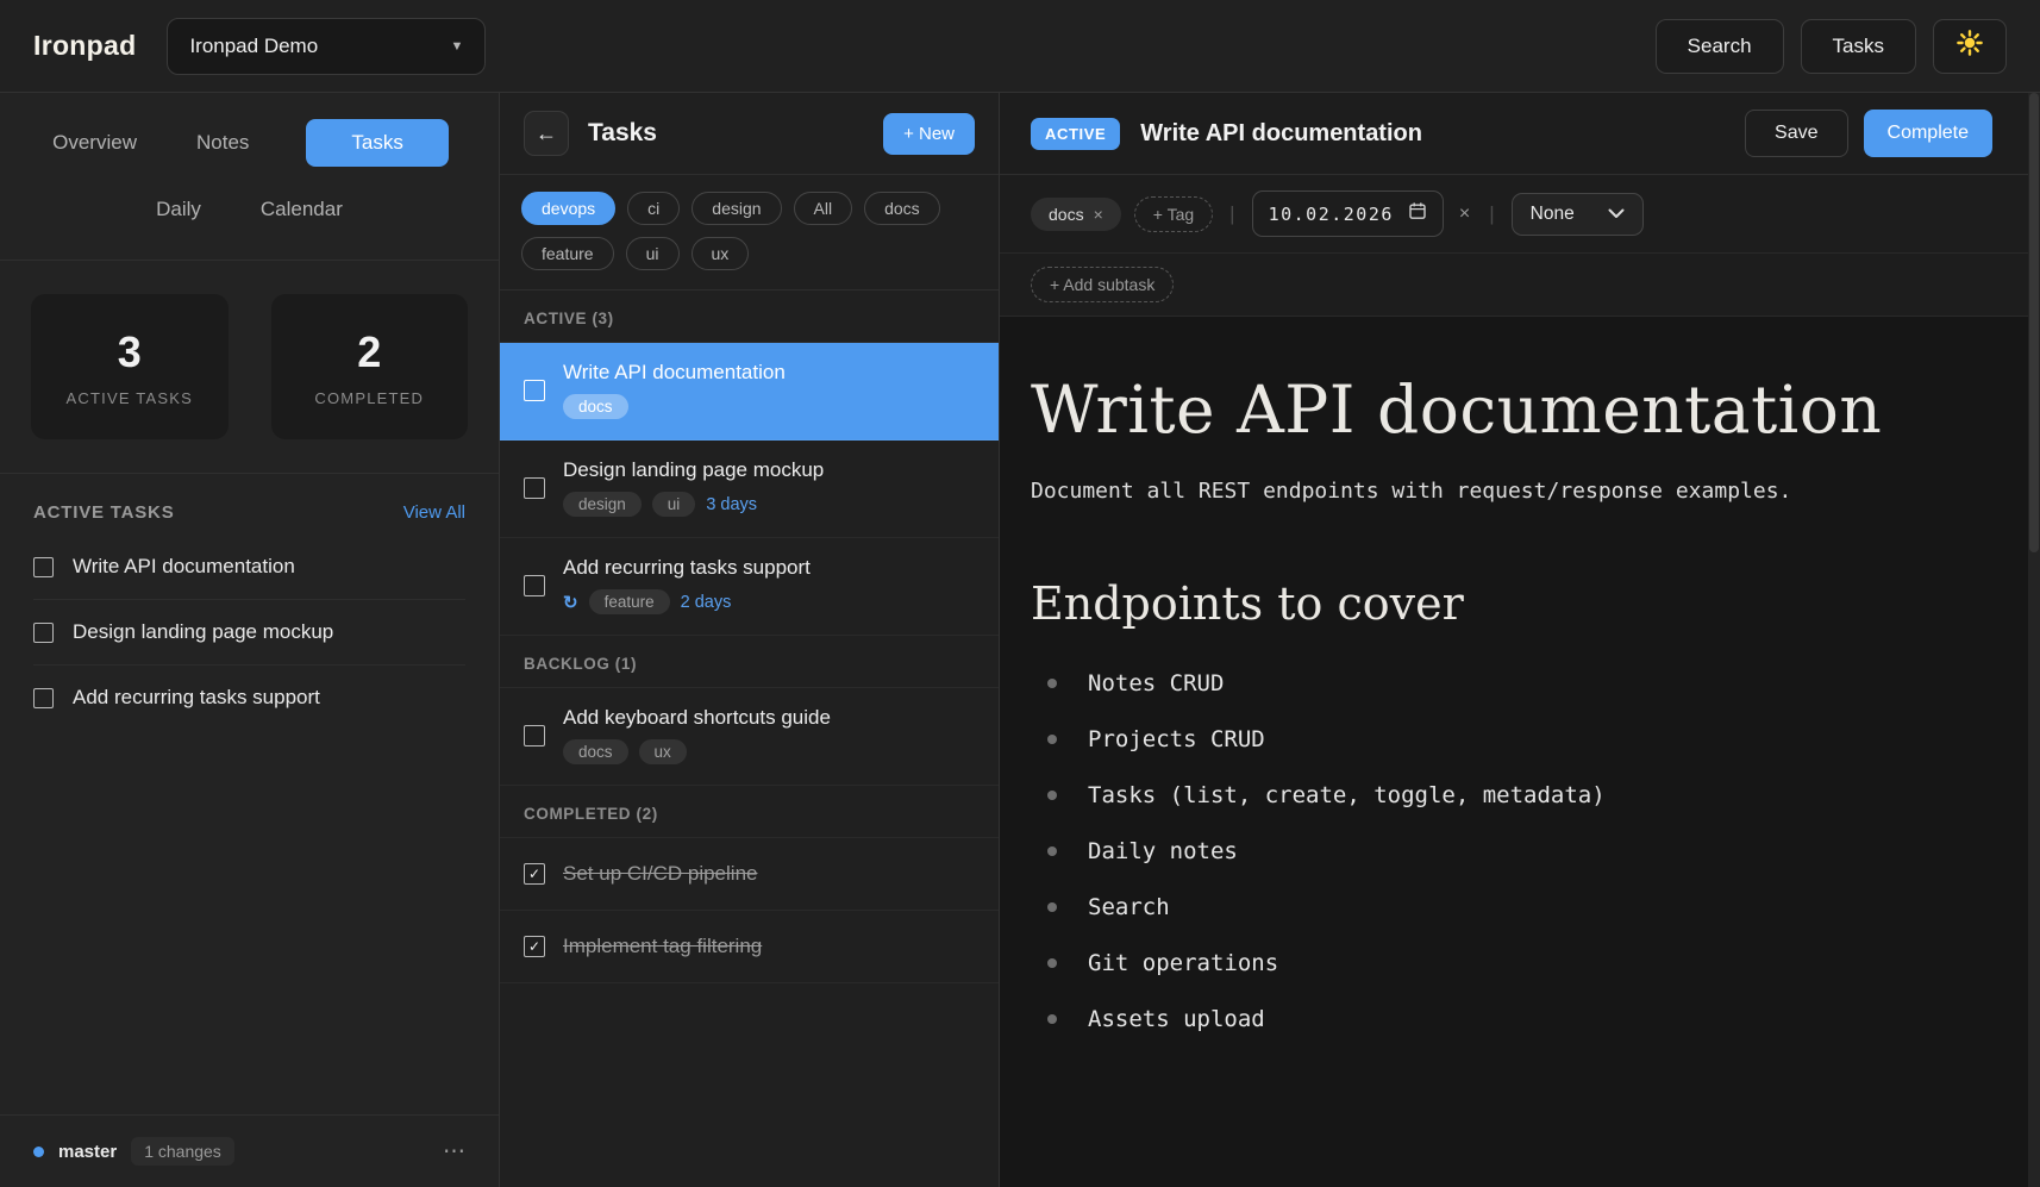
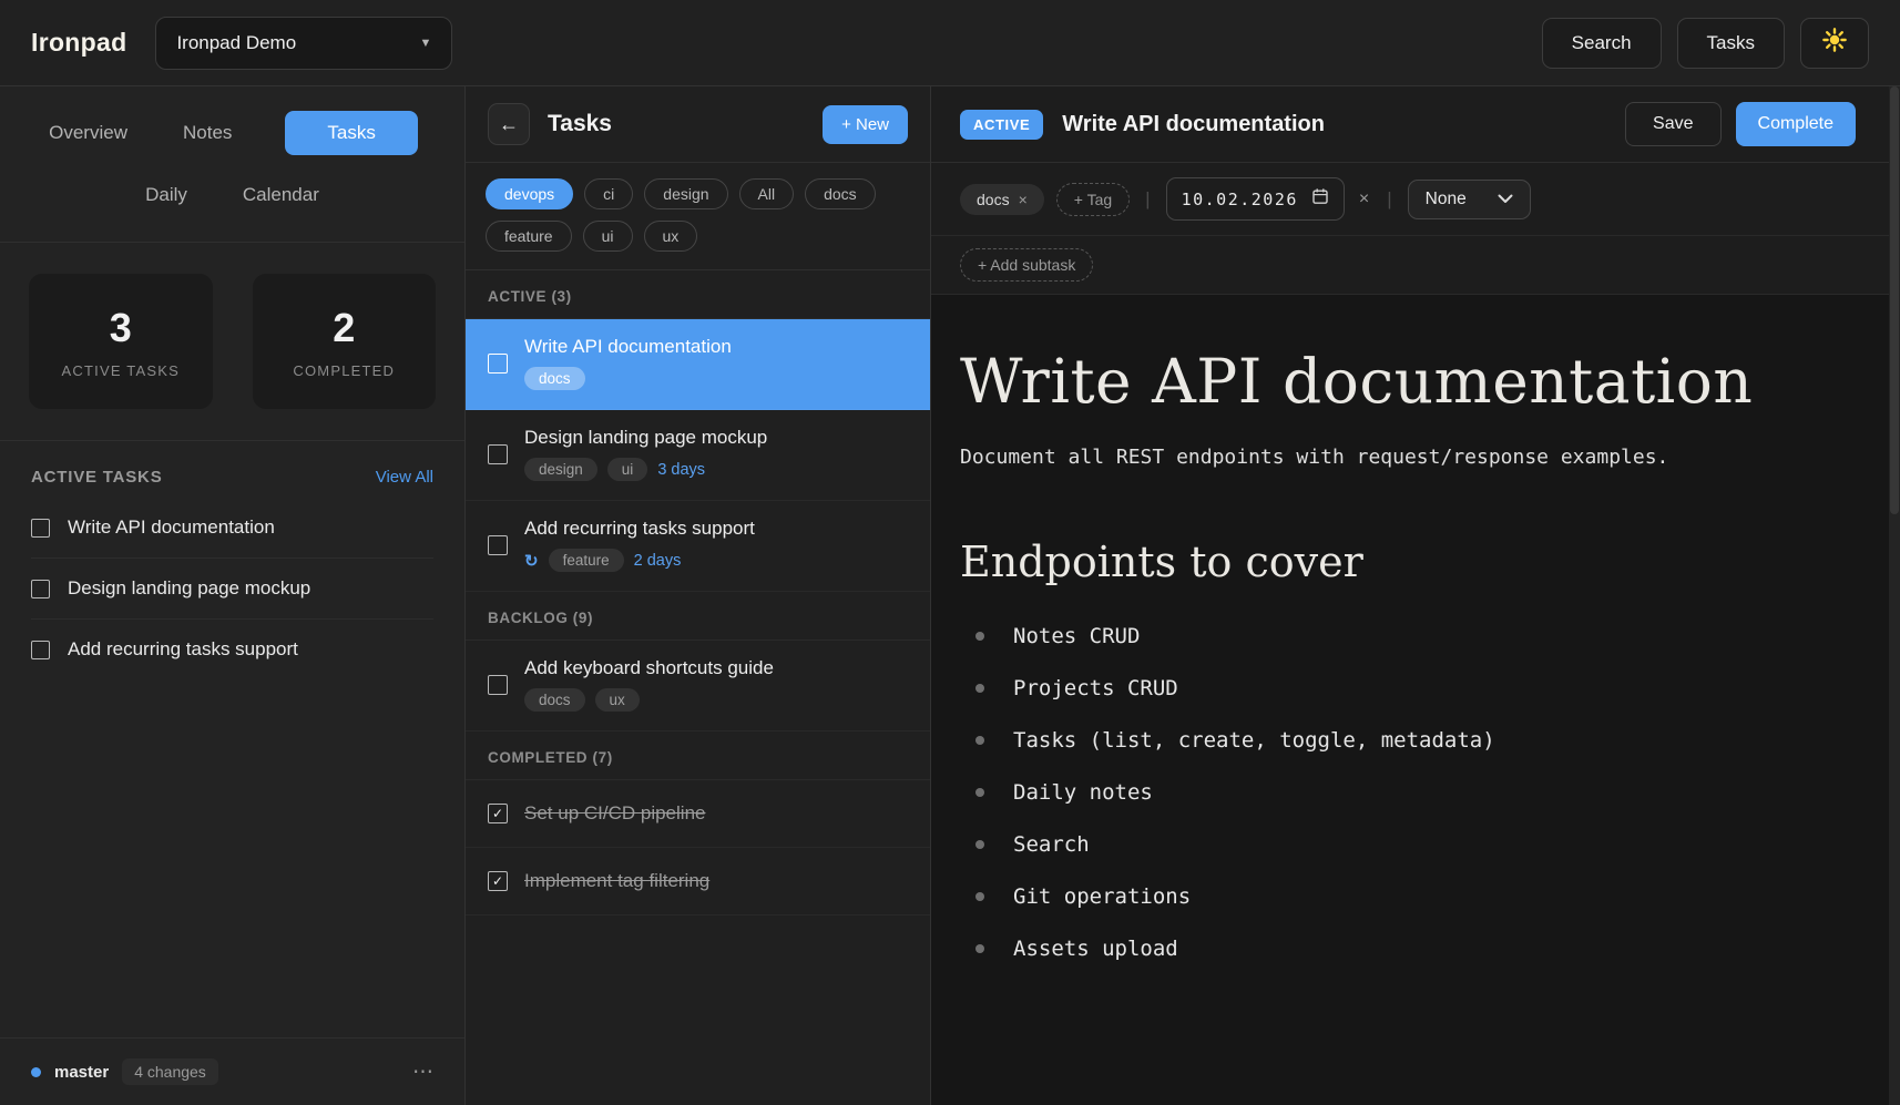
  Ironpad
  Ironpad Demo
  ▼
  Search
  Tasks
  Overview
  Notes
  Tasks
  Daily
  Calendar
  3
  ACTIVE TASKS
  2
  COMPLETED
  ACTIVE TASKS
  View All
  Write API documentation
  Design landing page mockup
  Add recurring tasks support
  master
- 1 changes
+ 4 changes
  ⋯
  ←
  Tasks
  + New
  devops
  ci
  design
  All
  docs
  feature
  ui
  ux
  ACTIVE (3)
  Write API documentation
  docs
  Design landing page mockup
  design
  ui
  3 days
  Add recurring tasks support
  ↻
  feature
  2 days
- BACKLOG (1)
+ BACKLOG (9)
  Add keyboard shortcuts guide
  docs
  ux
- COMPLETED (2)
+ COMPLETED (7)
  ✓
  Set up CI/CD pipeline
  ✓
  Implement tag filtering
  ACTIVE
  Write API documentation
  Save
  Complete
  docs
  ×
  + Tag
  |
  10.02.2026
  ×
  |
  None
  + Add subtask
  Write API documentation
  Document all REST endpoints with request/response examples.
  Endpoints to cover
  Notes CRUD
  Projects CRUD
  Tasks (list, create, toggle, metadata)
  Daily notes
  Search
  Git operations
  Assets upload
